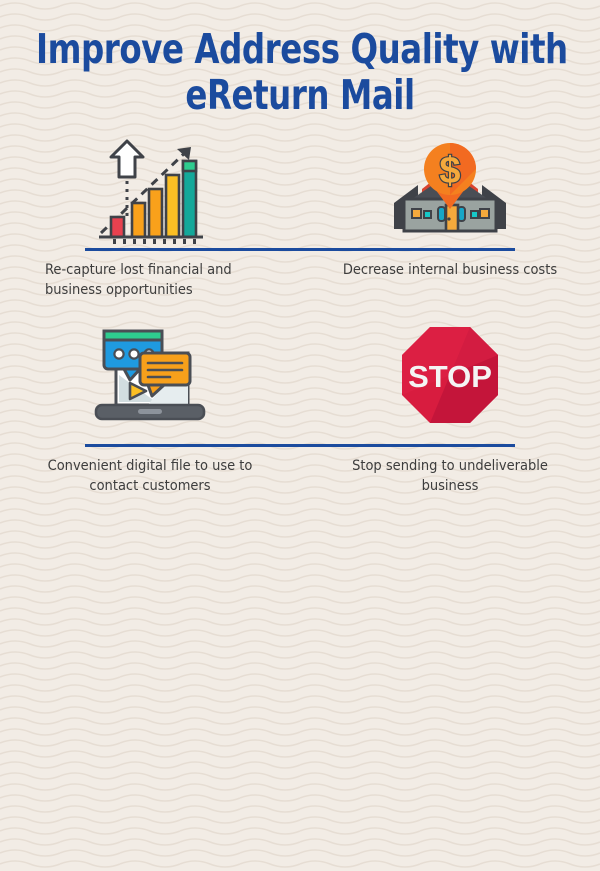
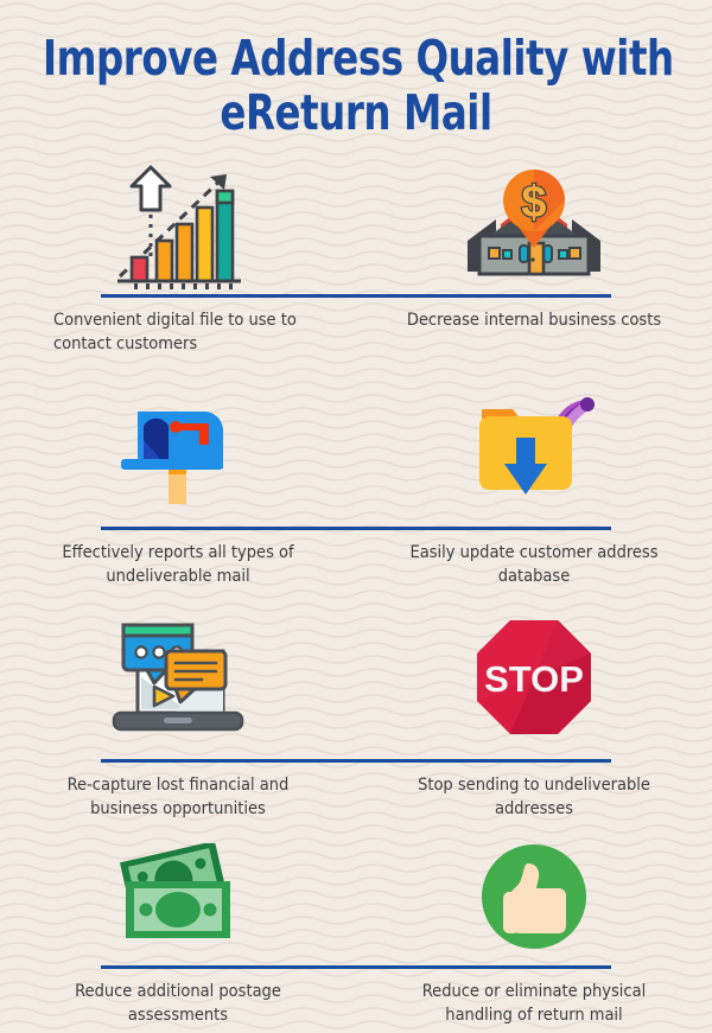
  Improve Address Quality with
  eReturn Mail
  $
- Re-capture lost financial and business opportunities
+ Convenient digital file to use to contact customers
  Decrease internal business costs
+ Effectively reports all types of undeliverable mail
+ Easily update customer address database
  STOP
- Convenient digital file to use to contact customers
+ Re-capture lost financial and business opportunities
- Stop sending to undeliverable business
+ Stop sending to undeliverable addresses
+ Reduce additional postage assessments
+ Reduce or eliminate physical handling of return mail
